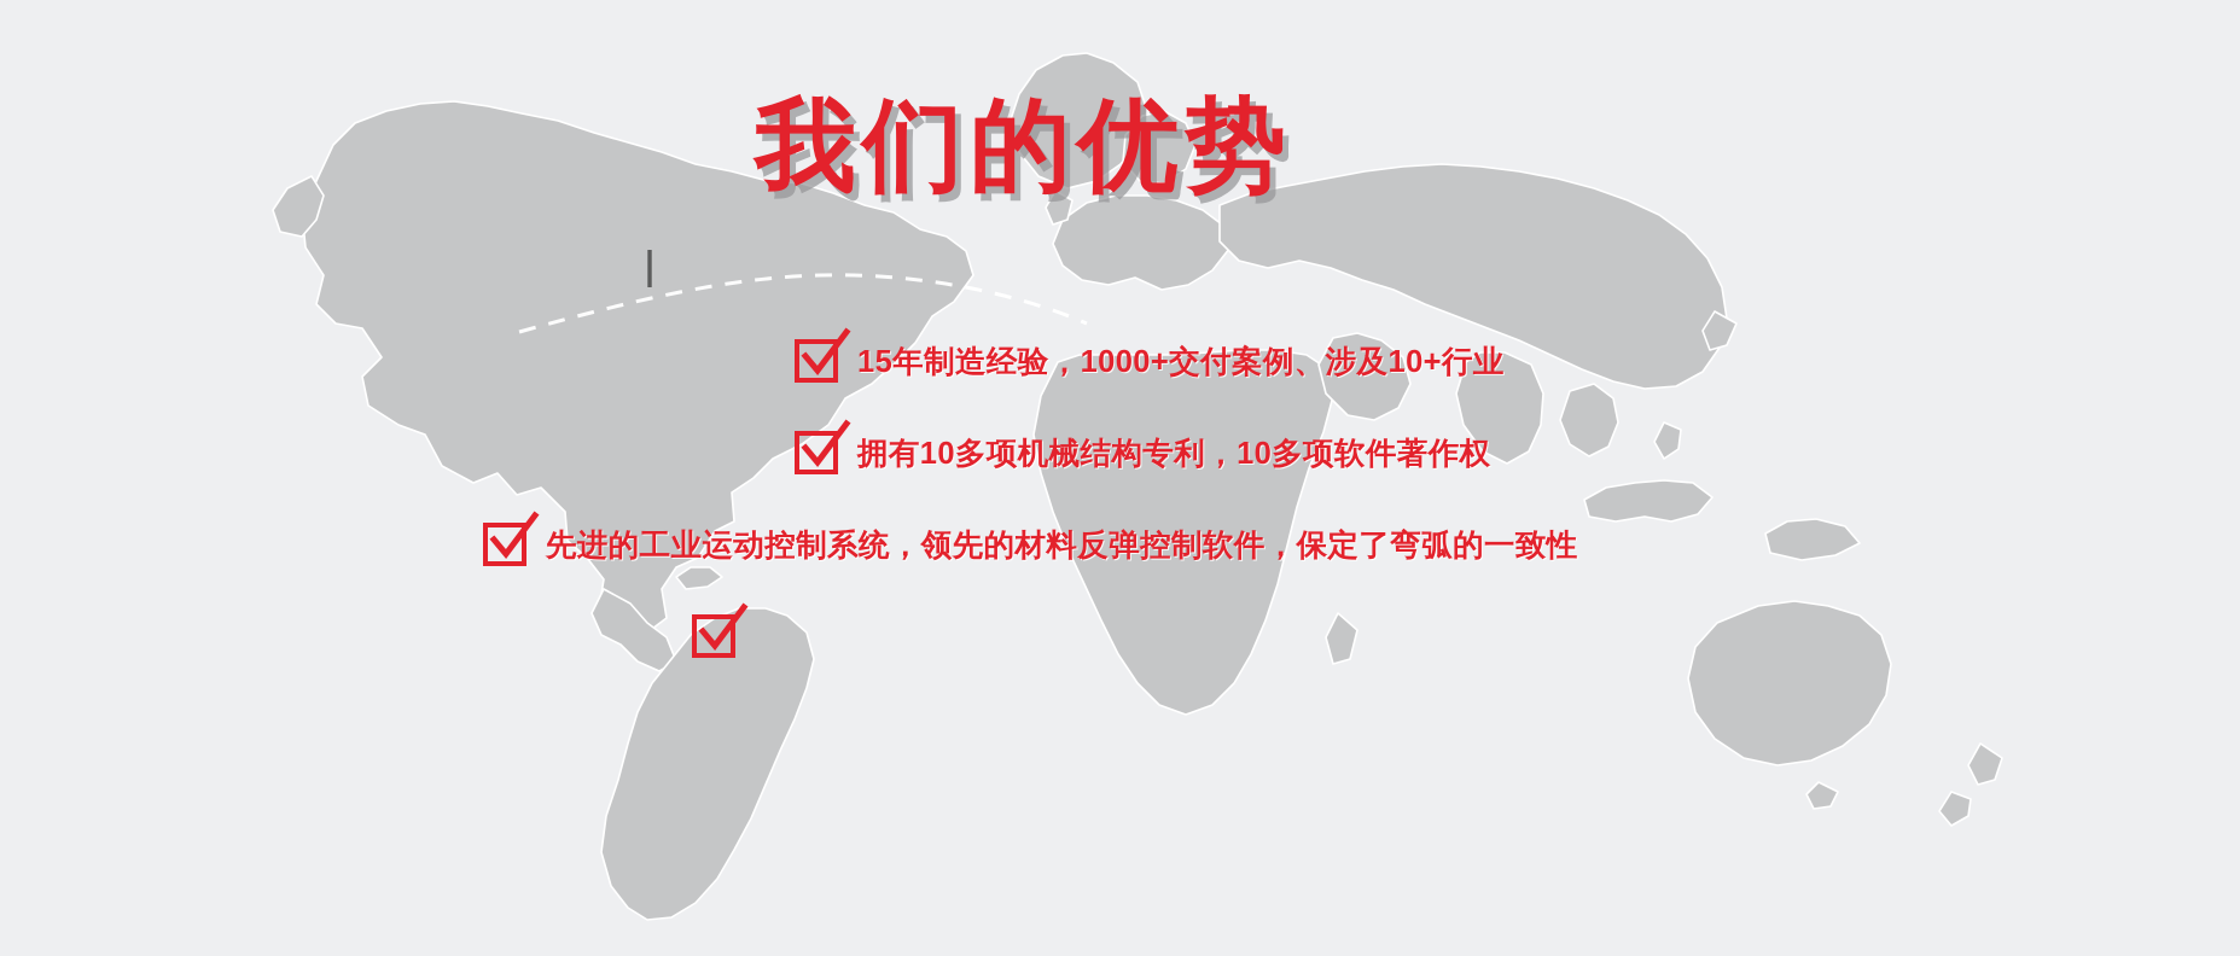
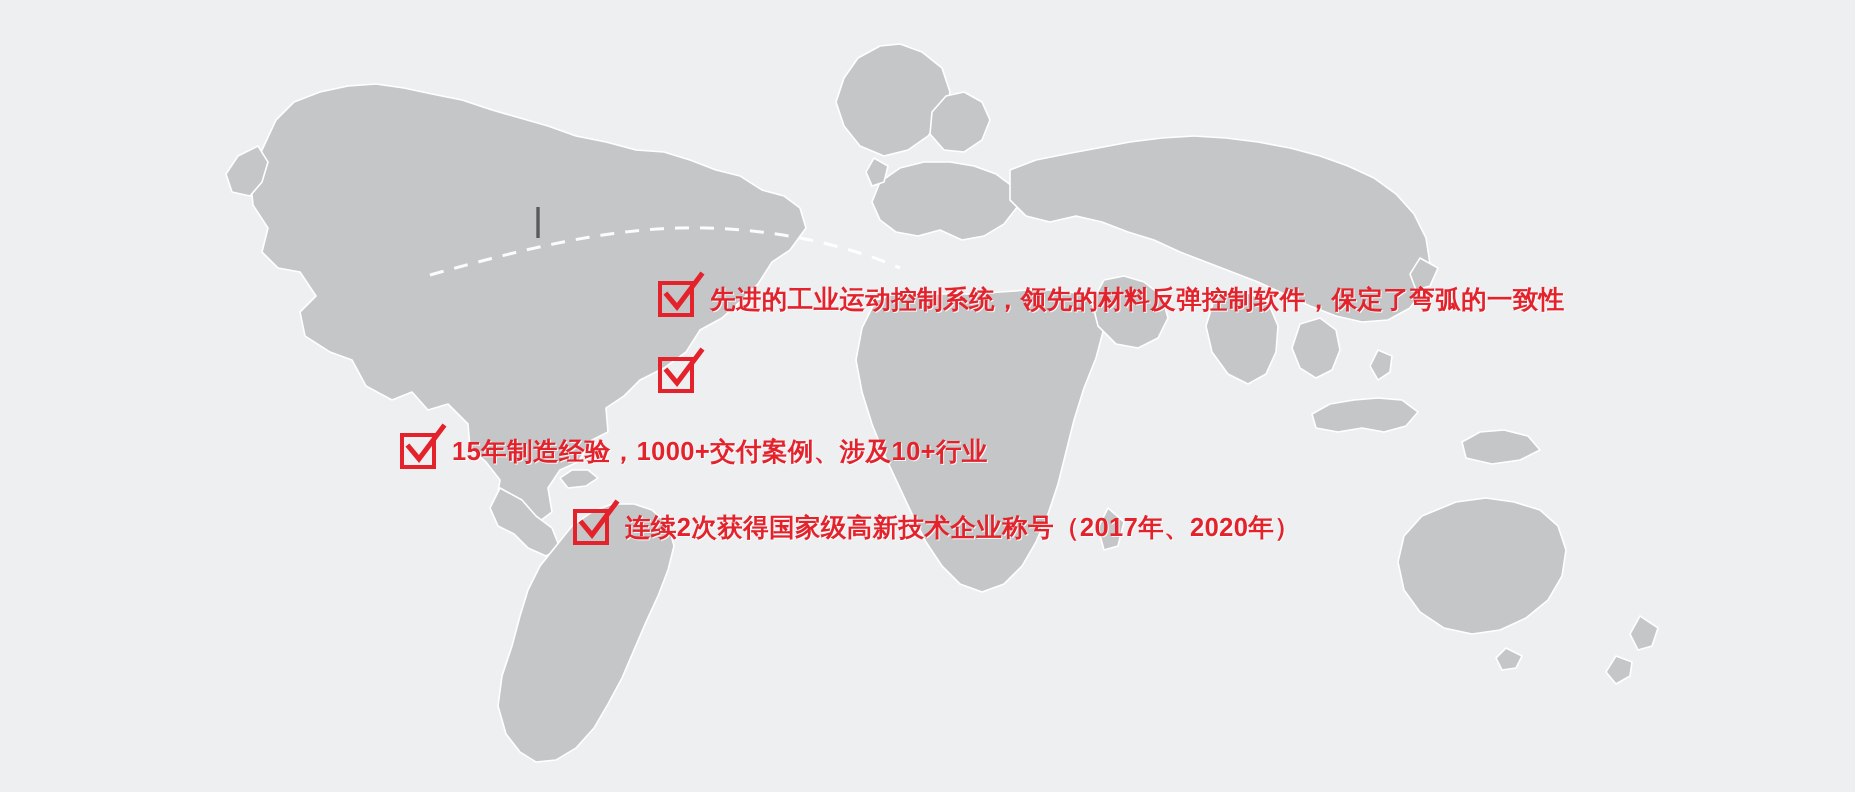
- 我们的优势
- 15年制造经验，1000+交付案例、涉及10+行业
+ 先进的工业运动控制系统，领先的材料反弹控制软件，保定了弯弧的一致性
- 拥有10多项机械结构专利，10多项软件著作权
- 先进的工业运动控制系统，领先的材料反弹控制软件，保定了弯弧的一致性
+ 15年制造经验，1000+交付案例、涉及10+行业
+ 连续2次获得国家级高新技术企业称号（2017年、2020年）
